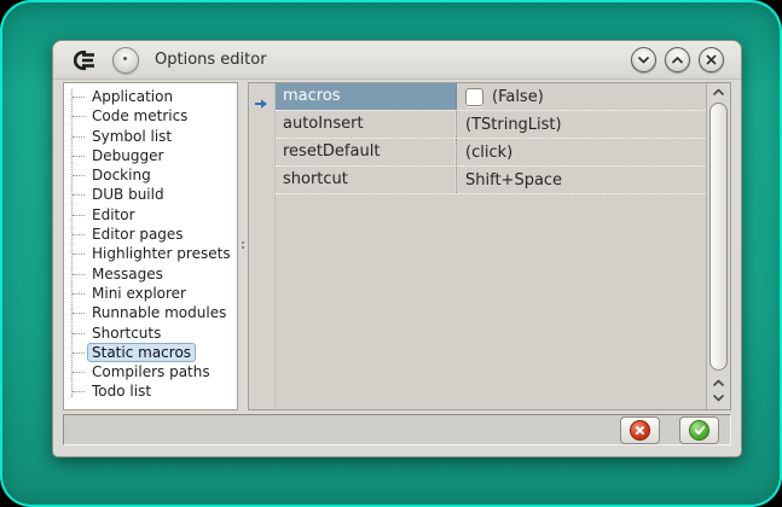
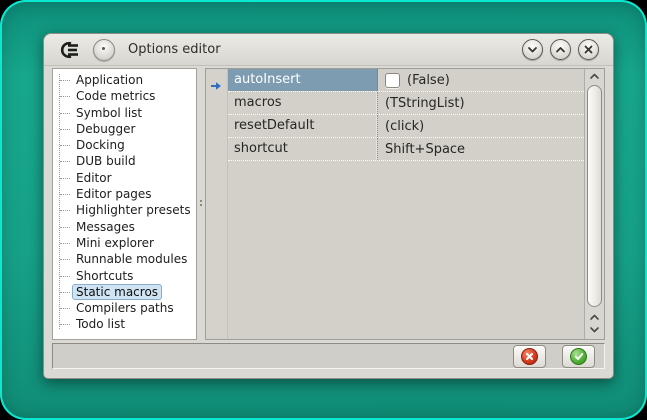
  Options editor
  Application
  Code metrics
  Symbol list
  Debugger
  Docking
  DUB build
  Editor
  Editor pages
  Highlighter presets
  Messages
  Mini explorer
  Runnable modules
  Shortcuts
  Static macros
  Compilers paths
  Todo list
- macros
+ autoInsert
  (False)
- autoInsert
+ macros
  (TStringList)
  resetDefault
  (click)
  shortcut
  Shift+Space
